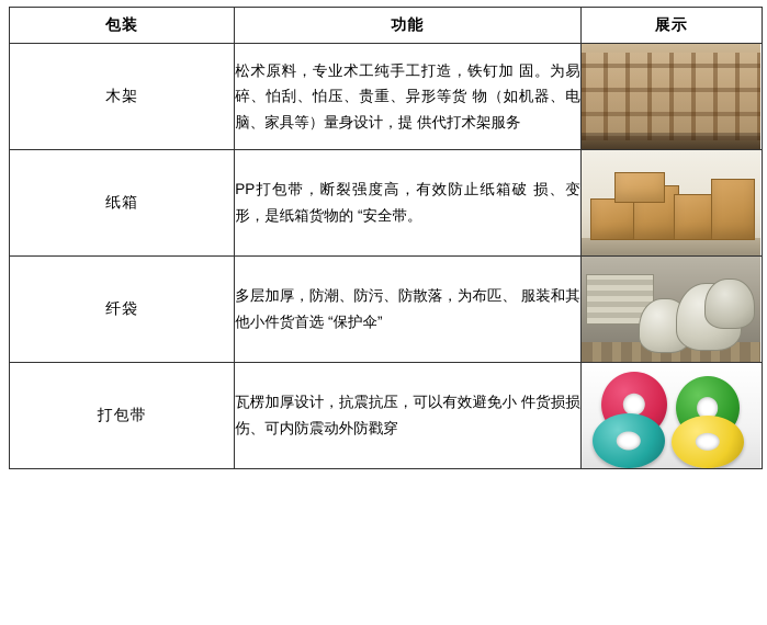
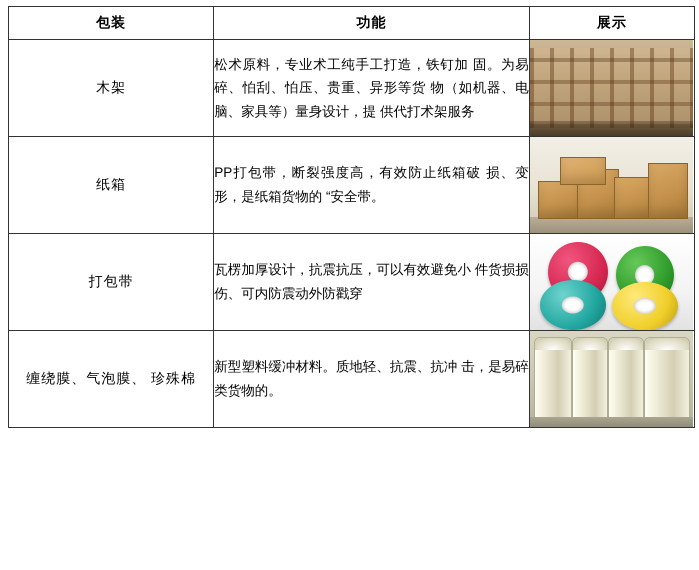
  包装	功能	展示
  木架	松术原料，专业术工纯手工打造，铁钉加 固。为易碎、怕刮、怕压、贵重、异形等货 物（如机器、电脑、家具等）量身设计，提 供代打术架服务
  纸箱	PP打包带，断裂强度高，有效防止纸箱破 损、变形，是纸箱货物的 “安全带。
- 纤袋	多层加厚，防潮、防污、防散落，为布匹、 服装和其他小件货首选 “保护伞”
  打包带	瓦楞加厚设计，抗震抗压，可以有效避免小 件货损损伤、可内防震动外防戳穿
+ 缠绕膜、气泡膜、 珍殊棉	新型塑料缓冲材料。质地轻、抗震、抗冲 击，是易碎类货物的。
